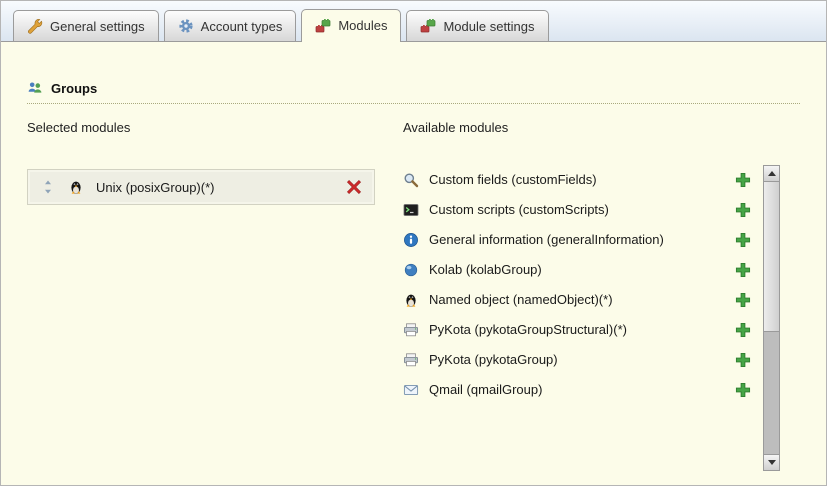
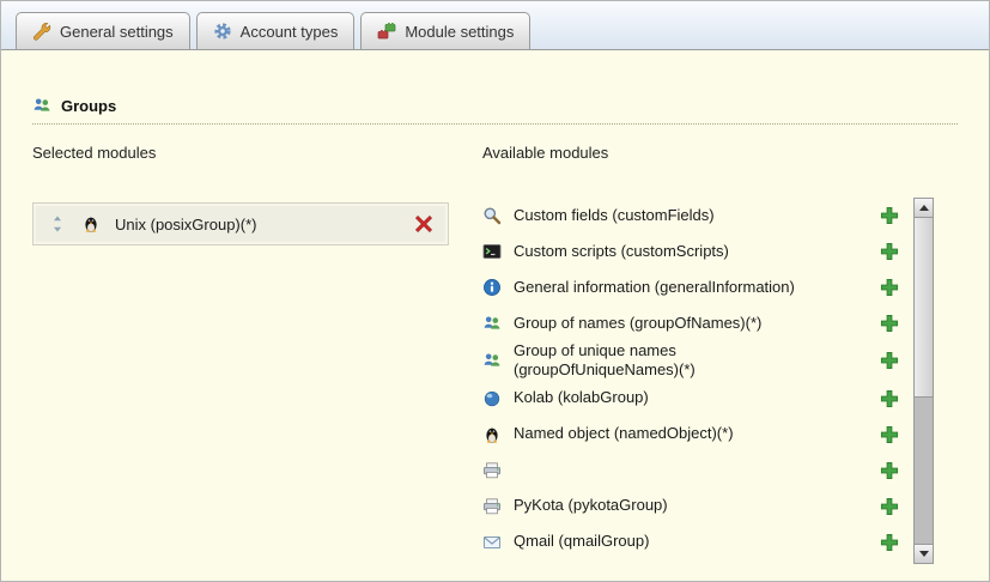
  General settings
  Account types
- Modules
  Module settings
  Groups
  Selected modules
  Unix (posixGroup)(*)
  Available modules
  Custom fields (customFields)
  Custom scripts (customScripts)
  General information (generalInformation)
+ Group of names (groupOfNames)(*)
+ Group of unique names (groupOfUniqueNames)(*)
  Kolab (kolabGroup)
  Named object (namedObject)(*)
- PyKota (pykotaGroupStructural)(*)
  PyKota (pykotaGroup)
  Qmail (qmailGroup)
